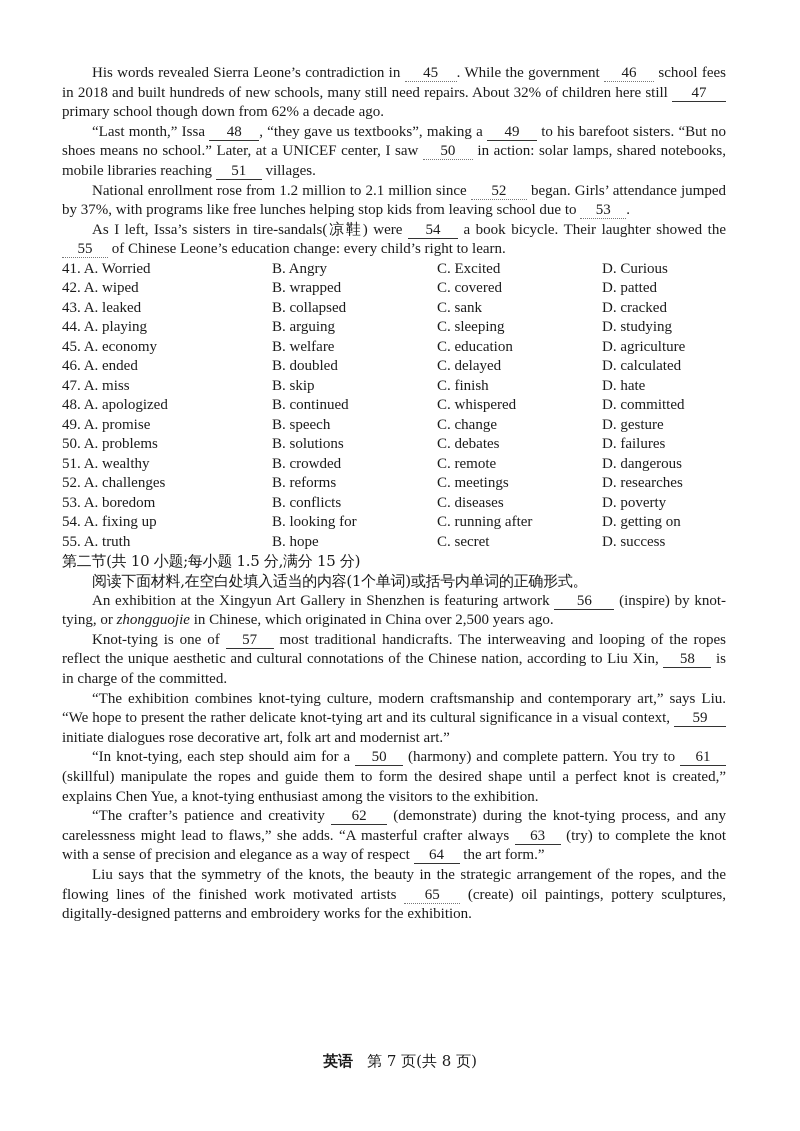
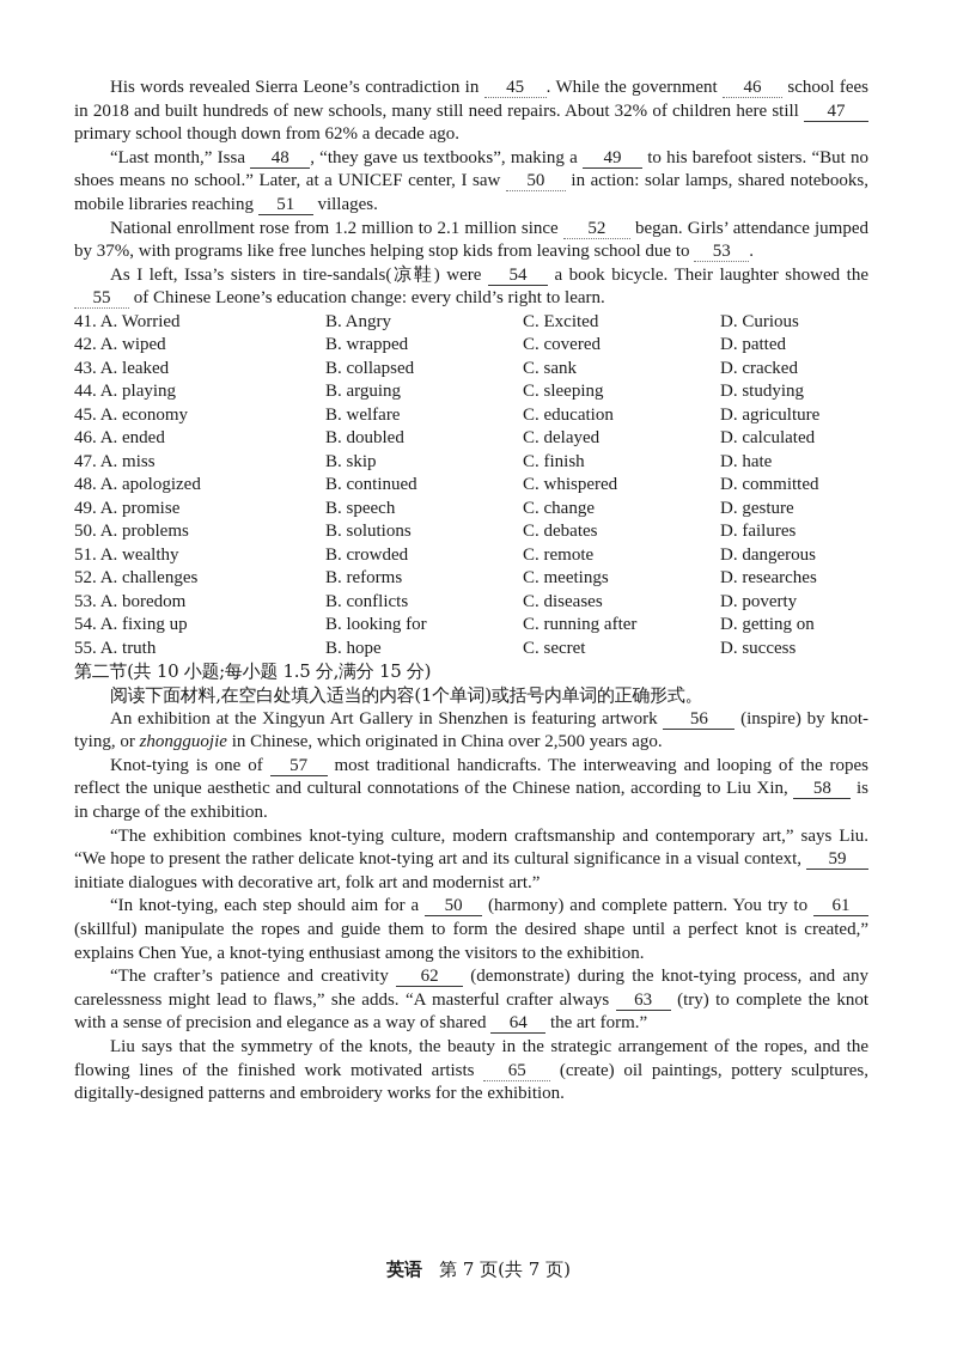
  His words revealed Sierra Leone’s contradiction in 45 . While the government 46 school fees in 2018 and built hundreds of new schools, many still need repairs. About 32% of children here still 47 primary school though down from 62% a decade ago.
  “Last month,” Issa 48 , “they gave us textbooks”, making a 49 to his barefoot sisters. “But no shoes means no school.” Later, at a UNICEF center, I saw 50 in action: solar lamps, shared notebooks, mobile libraries reaching 51 villages.
  National enrollment rose from 1.2 million to 2.1 million since 52 began. Girls’ attendance jumped by 37%, with programs like free lunches helping stop kids from leaving school due to 53 .
  As I left, Issa’s sisters in tire-sandals(凉鞋) were 54 a book bicycle. Their laughter showed the 55 of Chinese Leone’s education change: every child’s right to learn.
  41. A. Worried
  B. Angry
  C. Excited
  D. Curious
  42. A. wiped
  B. wrapped
  C. covered
  D. patted
  43. A. leaked
  B. collapsed
  C. sank
  D. cracked
  44. A. playing
  B. arguing
  C. sleeping
  D. studying
  45. A. economy
  B. welfare
  C. education
  D. agriculture
  46. A. ended
  B. doubled
  C. delayed
  D. calculated
  47. A. miss
  B. skip
  C. finish
  D. hate
  48. A. apologized
  B. continued
  C. whispered
  D. committed
  49. A. promise
  B. speech
  C. change
  D. gesture
  50. A. problems
  B. solutions
  C. debates
  D. failures
  51. A. wealthy
  B. crowded
  C. remote
  D. dangerous
  52. A. challenges
  B. reforms
  C. meetings
  D. researches
  53. A. boredom
  B. conflicts
  C. diseases
  D. poverty
  54. A. fixing up
  B. looking for
  C. running after
  D. getting on
  55. A. truth
  B. hope
  C. secret
  D. success
  第二节(共 10 小题;每小题 1.5 分,满分 15 分)
  阅读下面材料,在空白处填入适当的内容(1个单词)或括号内单词的正确形式。
  An exhibition at the Xingyun Art Gallery in Shenzhen is featuring artwork 56 (inspire) by knot-tying, or zhongguojie in Chinese, which originated in China over 2,500 years ago.
- Knot-tying is one of 57 most traditional handicrafts. The interweaving and looping of the ropes reflect the unique aesthetic and cultural connotations of the Chinese nation, according to Liu Xin, 58 is in charge of the committed.
+ Knot-tying is one of 57 most traditional handicrafts. The interweaving and looping of the ropes reflect the unique aesthetic and cultural connotations of the Chinese nation, according to Liu Xin, 58 is in charge of the exhibition.
- “The exhibition combines knot-tying culture, modern craftsmanship and contemporary art,” says Liu. “We hope to present the rather delicate knot-tying art and its cultural significance in a visual context, 59 initiate dialogues rose decorative art, folk art and modernist art.”
+ “The exhibition combines knot-tying culture, modern craftsmanship and contemporary art,” says Liu. “We hope to present the rather delicate knot-tying art and its cultural significance in a visual context, 59 initiate dialogues with decorative art, folk art and modernist art.”
  “In knot-tying, each step should aim for a 50 (harmony) and complete pattern. You try to 61 (skillful) manipulate the ropes and guide them to form the desired shape until a perfect knot is created,” explains Chen Yue, a knot-tying enthusiast among the visitors to the exhibition.
- “The crafter’s patience and creativity 62 (demonstrate) during the knot-tying process, and any carelessness might lead to flaws,” she adds. “A masterful crafter always 63 (try) to complete the knot with a sense of precision and elegance as a way of respect 64 the art form.”
+ “The crafter’s patience and creativity 62 (demonstrate) during the knot-tying process, and any carelessness might lead to flaws,” she adds. “A masterful crafter always 63 (try) to complete the knot with a sense of precision and elegance as a way of shared 64 the art form.”
  Liu says that the symmetry of the knots, the beauty in the strategic arrangement of the ropes, and the flowing lines of the finished work motivated artists 65 (create) oil paintings, pottery sculptures, digitally-designed patterns and embroidery works for the exhibition.
- 英语 第 7 页(共 8 页)
+ 英语 第 7 页(共 7 页)
